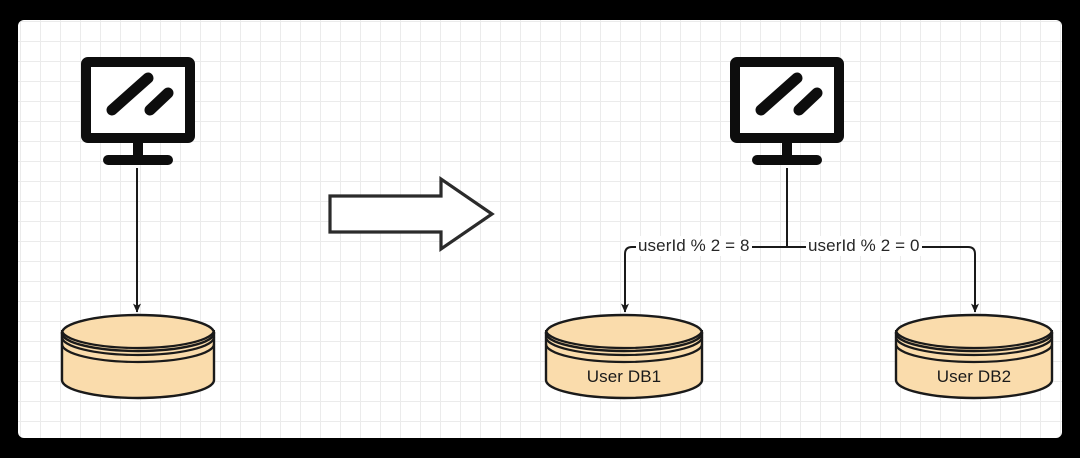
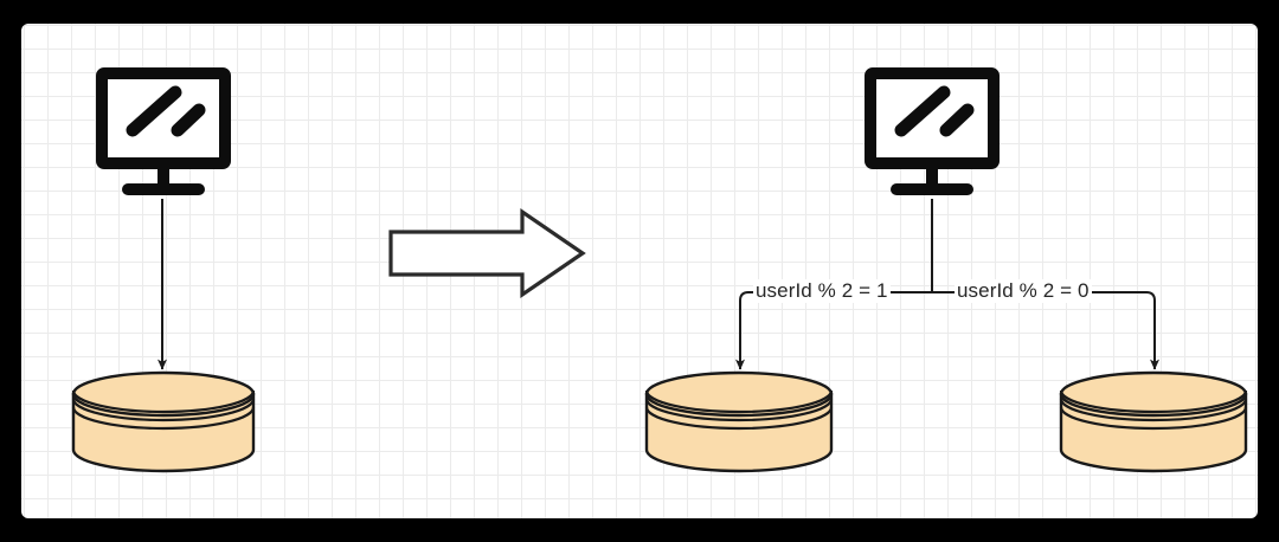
- User DB1
- User DB2
- userId % 2 = 8
+ userId % 2 = 1
  userId % 2 = 0
